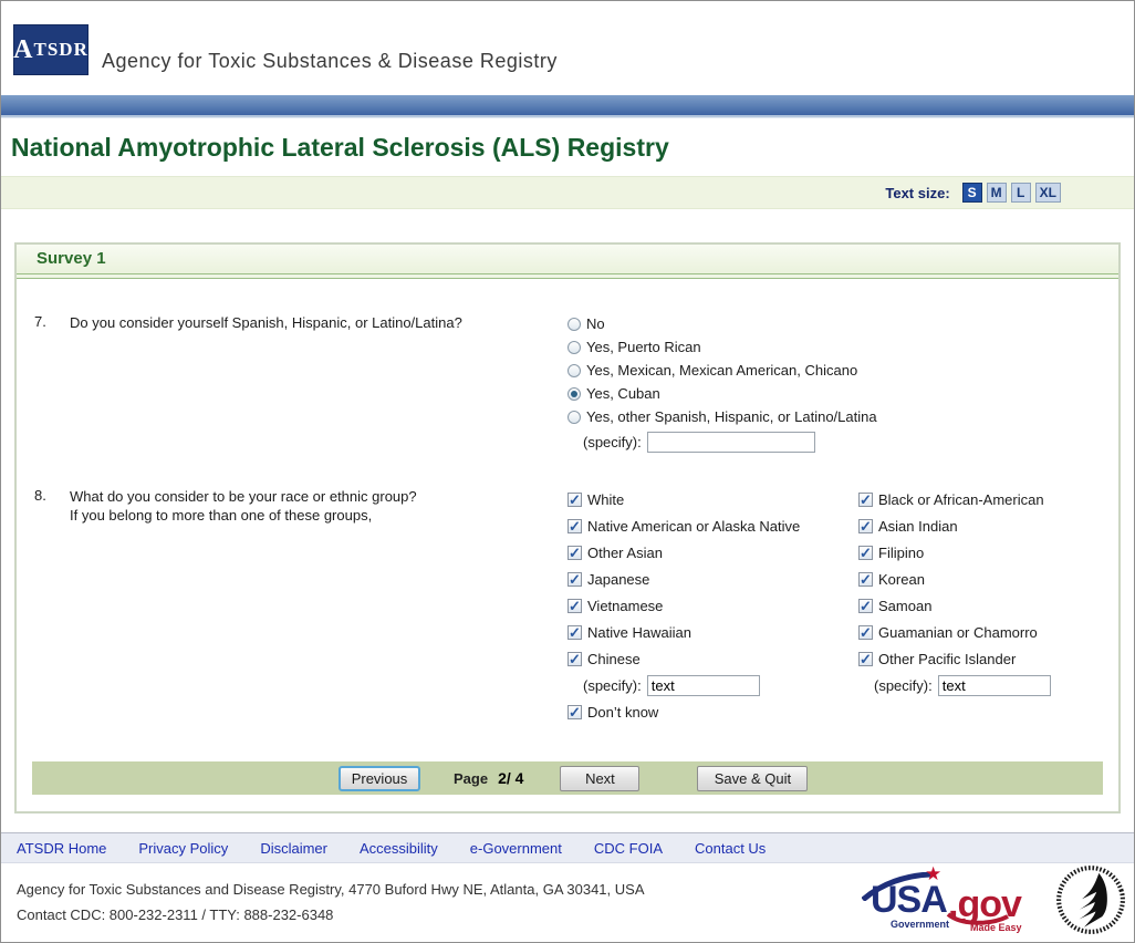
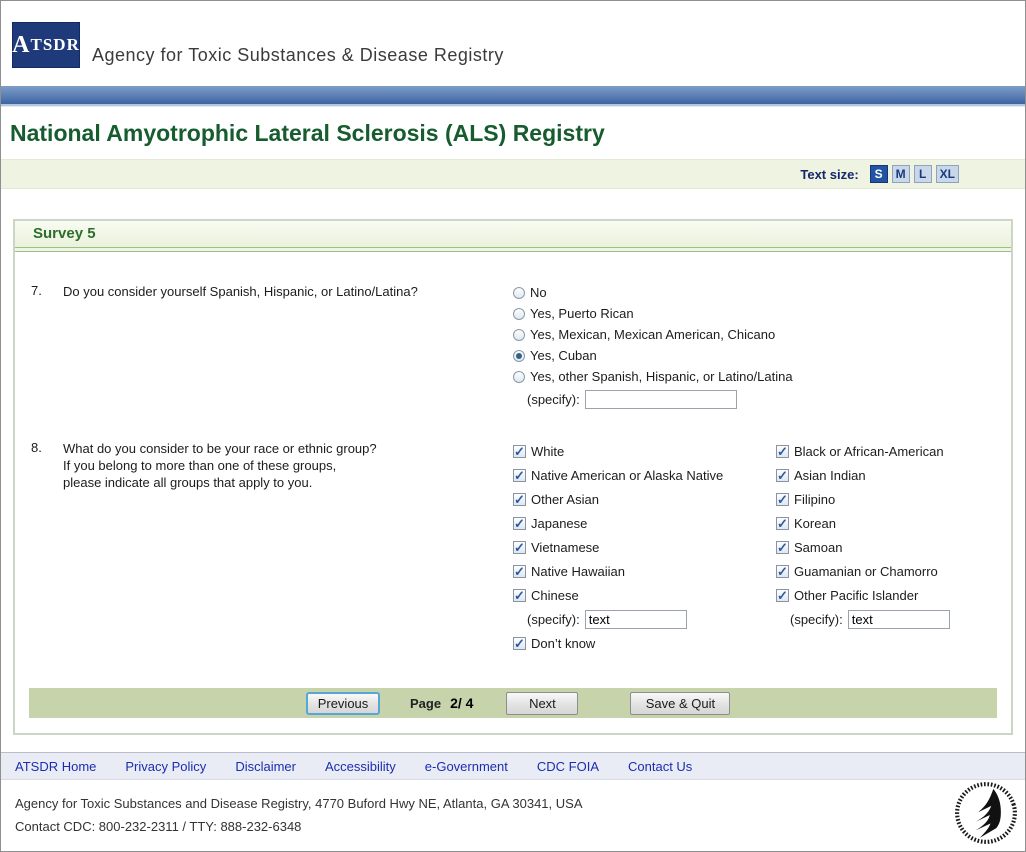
  A
  TSDR
  Agency for Toxic Substances & Disease Registry
  National Amyotrophic Lateral Sclerosis (ALS) Registry
  Text size:
  S
  M
  L
  XL
- Survey 1
+ Survey 5
  7.
  Do you consider yourself Spanish, Hispanic, or Latino/Latina?
  No
  Yes, Puerto Rican
  Yes, Mexican, Mexican American, Chicano
  Yes, Cuban
  Yes, other Spanish, Hispanic, or Latino/Latina
  (specify):
  8.
  What do you consider to be your race or ethnic group?
  If you belong to more than one of these groups,
+ please indicate all groups that apply to you.
  ✓
  White
  ✓
  Native American or Alaska Native
  ✓
  Other Asian
  ✓
  Japanese
  ✓
  Vietnamese
  ✓
  Native Hawaiian
  ✓
  Chinese
  (specify):
  text
  ✓
  Don’t know
  ✓
  Black or African-American
  ✓
  Asian Indian
  ✓
  Filipino
  ✓
  Korean
  ✓
  Samoan
  ✓
  Guamanian or Chamorro
  ✓
  Other Pacific Islander
  (specify):
  text
  Previous
  Page
  2/ 4
  Next
  Save & Quit
  ATSDR Home
  Privacy Policy
  Disclaimer
  Accessibility
  e-Government
  CDC FOIA
  Contact Us
  Agency for Toxic Substances and Disease Registry, 4770 Buford Hwy NE, Atlanta, GA 30341, USA
  Contact CDC: 800-232-2311 / TTY: 888-232-6348
- ★
- USA
- .gov
- Government
- Made Easy
